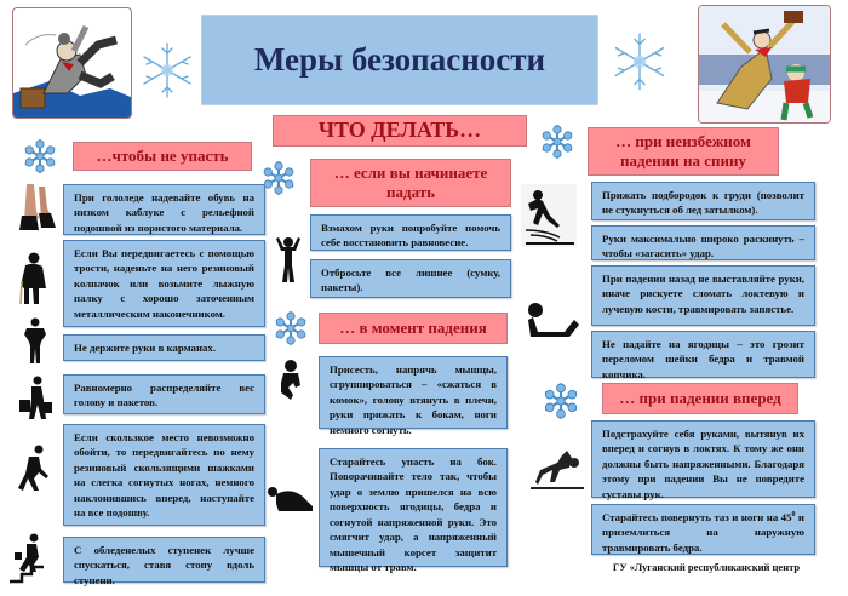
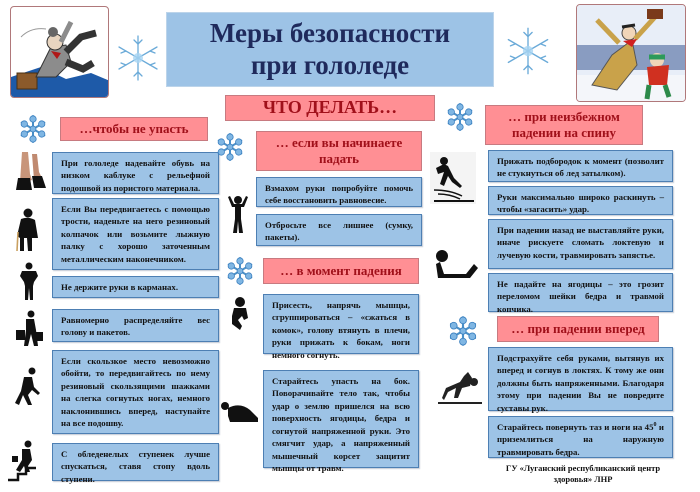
  Меры безопасности
+ при гололеде
  ЧТО ДЕЛАТЬ…
  …чтобы не упасть
  При гололеде надевайте обувь на низком каблуке с рельефной подошвой из пористого материала.
  Если Вы передвигаетесь с помощью трости, наденьте на него резиновый колпачок или возьмите лыжную палку с хорошо заточенным металлическим наконечником.
  Не держите руки в карманах.
  Равномерно распределяйте вес голову и пакетов.
  Если скользкое место невозможно обойти, то передвигайтесь по нему резиновый скользящими шажками на слегка согнутых ногах, немного наклонившись вперед, наступайте на все подошву.
  С обледенелых ступенек лучше спускаться, ставя стопу вдоль ступени.
  … если вы начинаете падать
  Взмахом руки попробуйте помочь себе восстановить равновесие.
  Отбросьте все лишнее (сумку, пакеты).
  … в момент падения
  Присесть, напрячь мышцы, сгруппироваться – «сжаться в комок», голову втянуть в плечи, руки прижать к бокам, ноги немного согнуть.
  Старайтесь упасть на бок. Поворачивайте тело так, чтобы удар о землю пришелся на всю поверхность ягодицы, бедра и согнутой напряженной руки. Это смягчит удар, а напряженный мышечный корсет защитит мышцы от травм.
  … при неизбежном падении на спину
- Прижать подбородок к груди (позволит не стукнуться об лед затылком).
+ Прижать подбородок к момент (позволит не стукнуться об лед затылком).
  Руки максимально широко раскинуть – чтобы «загасить» удар.
  При падении назад не выставляйте руки, иначе рискуете сломать локтевую и лучевую кости, травмировать запястье.
  Не падайте на ягодицы – это грозит переломом шейки бедра и травмой копчика.
  … при падении вперед
  Подстрахуйте себя руками, вытянув их вперед и согнув в локтях. К тому же они должны быть напряженными. Благодаря этому при падении Вы не повредите суставы рук.
  Старайтесь повернуть таз и ноги на 45 и приземлиться на наружную травмировать бедра.
  ГУ «Луганский республиканский центр
+ здоровья» ЛНР
